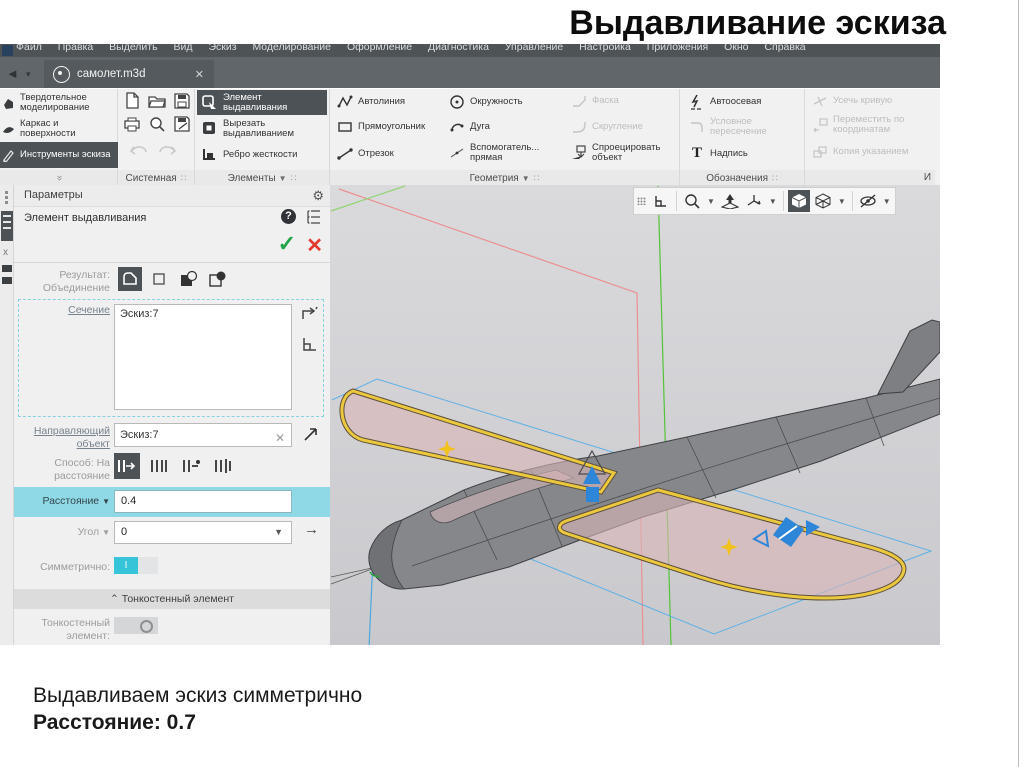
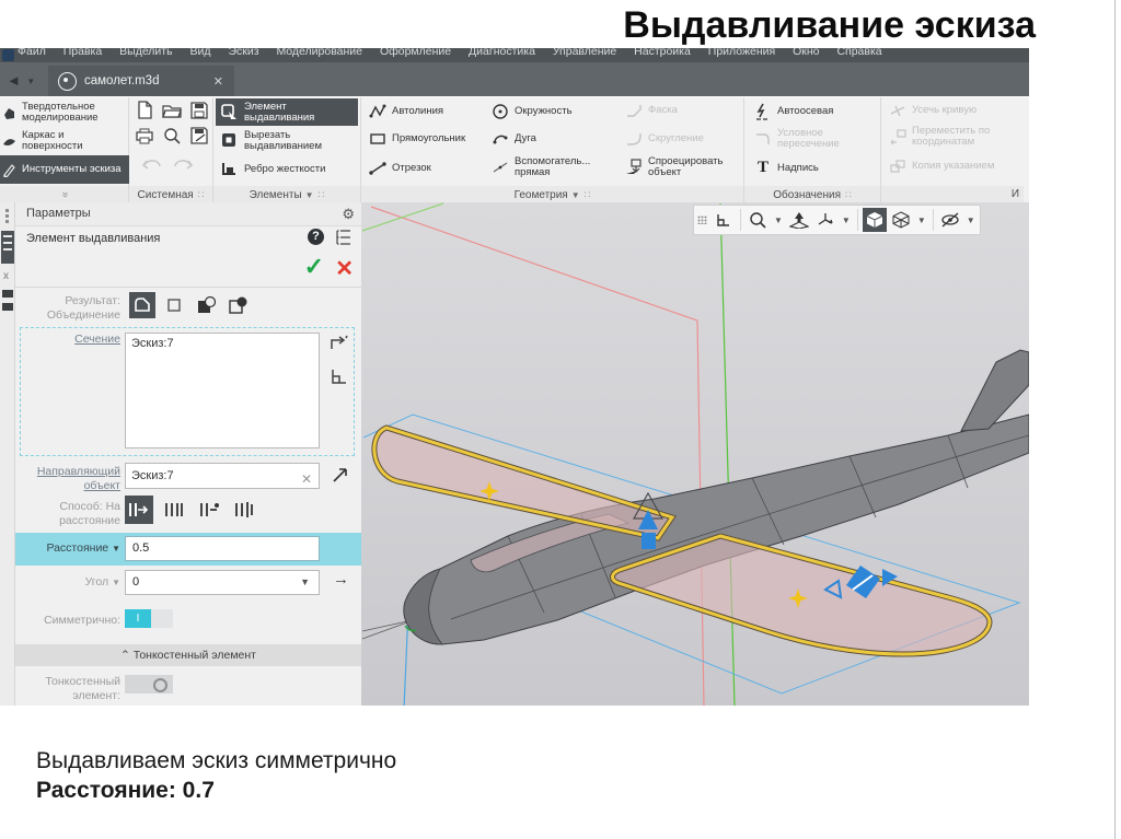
  Выдавливание эскиза
  Файл Правка Выделить Вид Эскиз Моделирование Оформление Диагностика Управление Настройка Приложения Окно Справка
  ◄
  ▾
  самолет.m3d
  ✕
  Твердотельное моделирование
  Каркас и поверхности
  Инструменты эскиза
  Системная ∷
  Элемент выдавливания
  Вырезать выдавливанием
  Ребро жесткости
  Элементы ▼ ∷
  Автолиния
  Прямоугольник
  Отрезок
  Окружность
  Дуга
  Вспомогатель... прямая
  Фаска
  Скругление
  Спроецировать объект
  Геометрия ▼ ∷
  Автоосевая
  Условное пересечение
  T
  Надпись
  Обозначения ∷
  Усечь кривую
  Переместить по координатам
  Копия указанием
  И
  x
  Параметры
  ⚙
  Элемент выдавливания
  ?
  ✓
  ✕
  Результат: Объединение
  Сечение
  Эскиз:7
  Направляющий объект
  Эскиз:7
  ✕
  Способ: На расстояние
  Расстояние ▼
- 0.4
+ 0.5
  Угол ▼
  0
  ▼
  →
  Симметрично:
  I
  ⌃ Тонкостенный элемент
  Тонкостенный элемент:
  ▼
  ▼
  ▼
  ▼
  Выдавливаем эскиз симметрично
  Расстояние: 0.7
